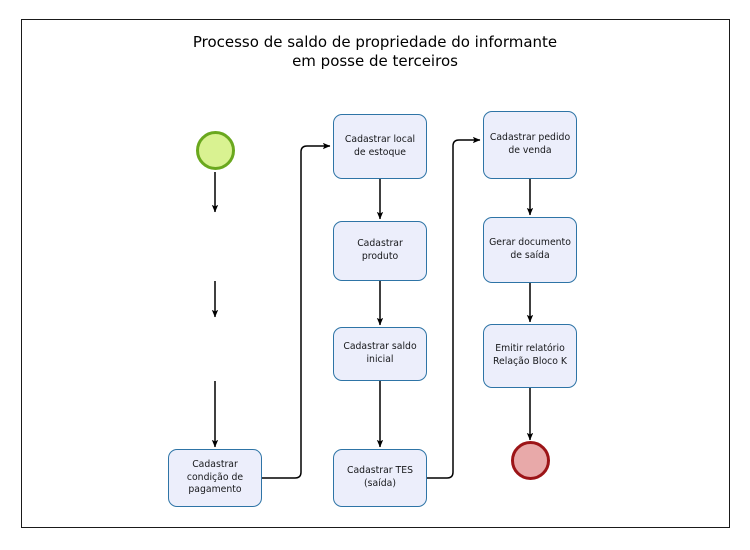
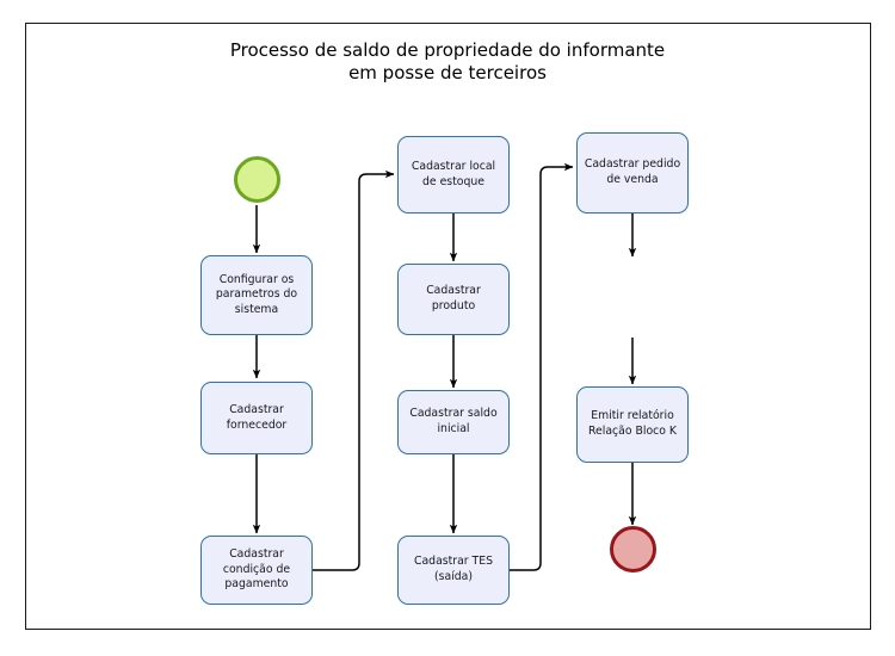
  Processo de saldo de propriedade do informante
  em posse de terceiros
+ Configurar os parametros do sistema
+ Cadastrar fornecedor
  Cadastrar condição de pagamento
  Cadastrar local de estoque
  Cadastrar produto
  Cadastrar saldo inicial
  Cadastrar TES (saída)
  Cadastrar pedido de venda
- Gerar documento de saída
  Emitir relatório Relação Bloco K
